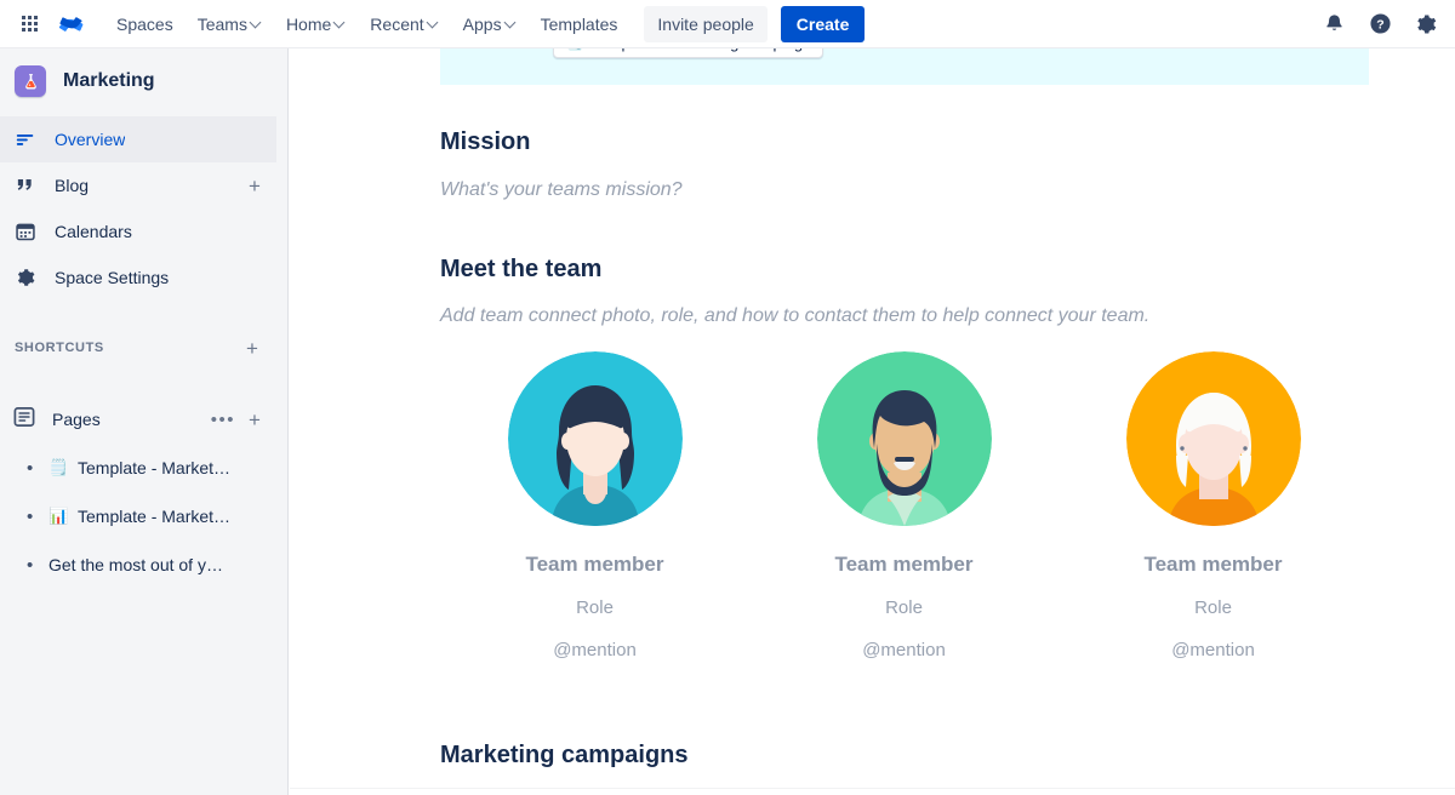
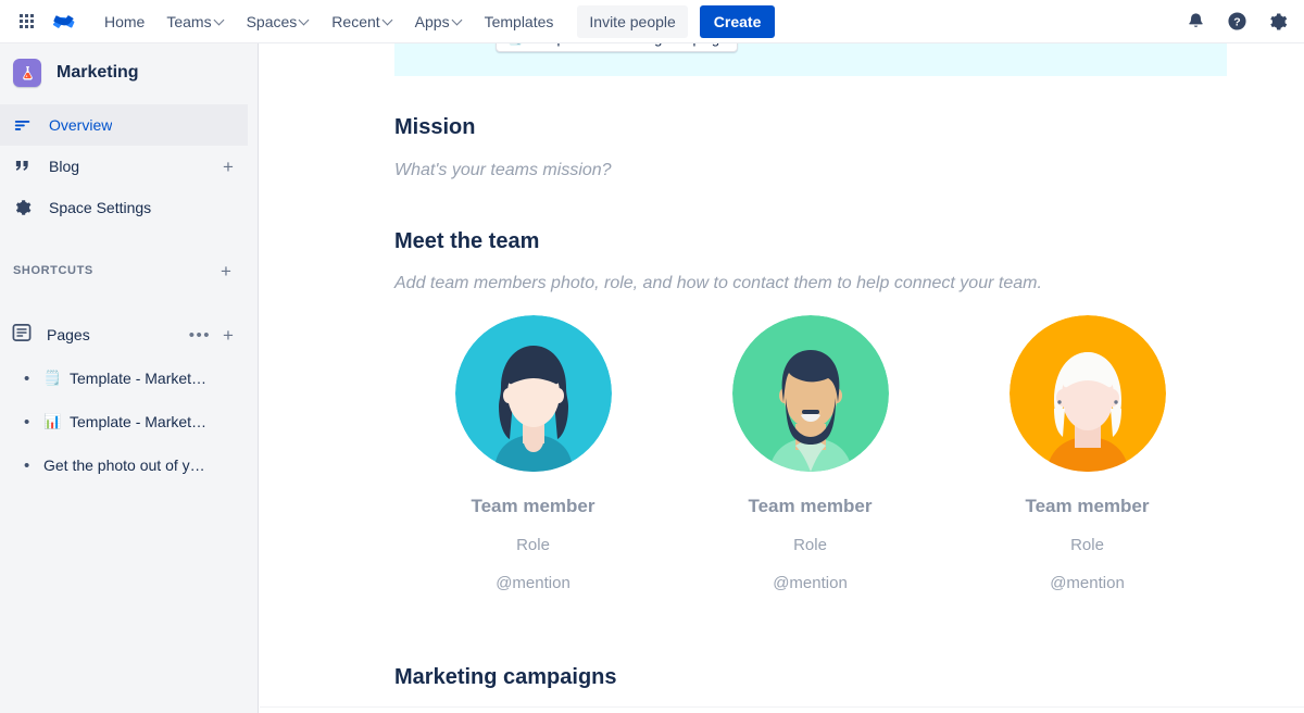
- Spaces
+ Home
  Teams
- Home
+ Spaces
  Recent
  Apps
  Templates
  Invite people
  Create
  ?
  Marketing
  Overview
  Blog
  +
- Calendars
  Space Settings
  SHORTCUTS
  +
  Pages
  •••
  +
  •
  🗒️
  Template - Market…
  •
  📊
  Template - Market…
  •
- Get the most out of y…
+ Get the photo out of y…
  Mission
  What's your teams mission?
  Meet the team
- Add team connect photo, role, and how to contact them to help connect your team.
+ Add team members photo, role, and how to contact them to help connect your team.
  Team member
  Role
  @mention
  Team member
  Role
  @mention
  Team member
  Role
  @mention
  Marketing campaigns
